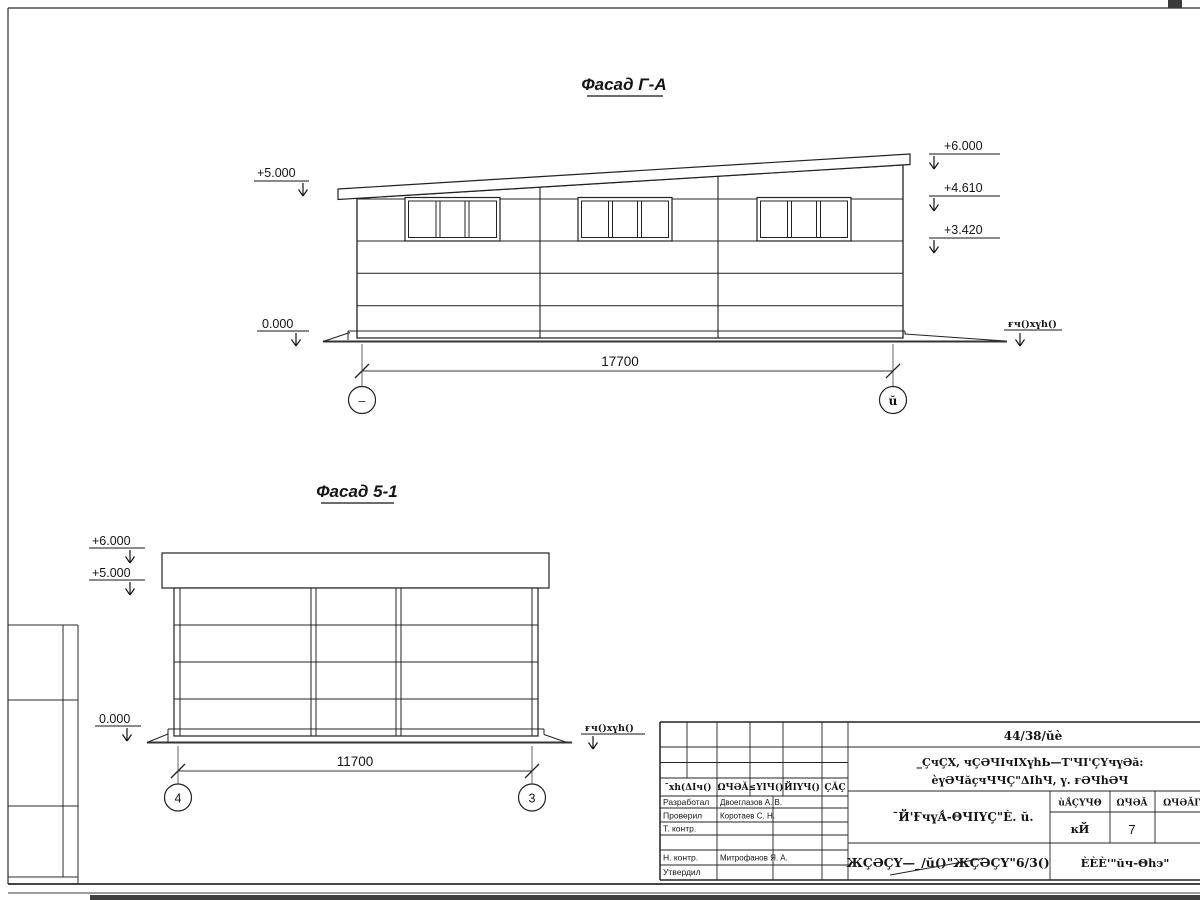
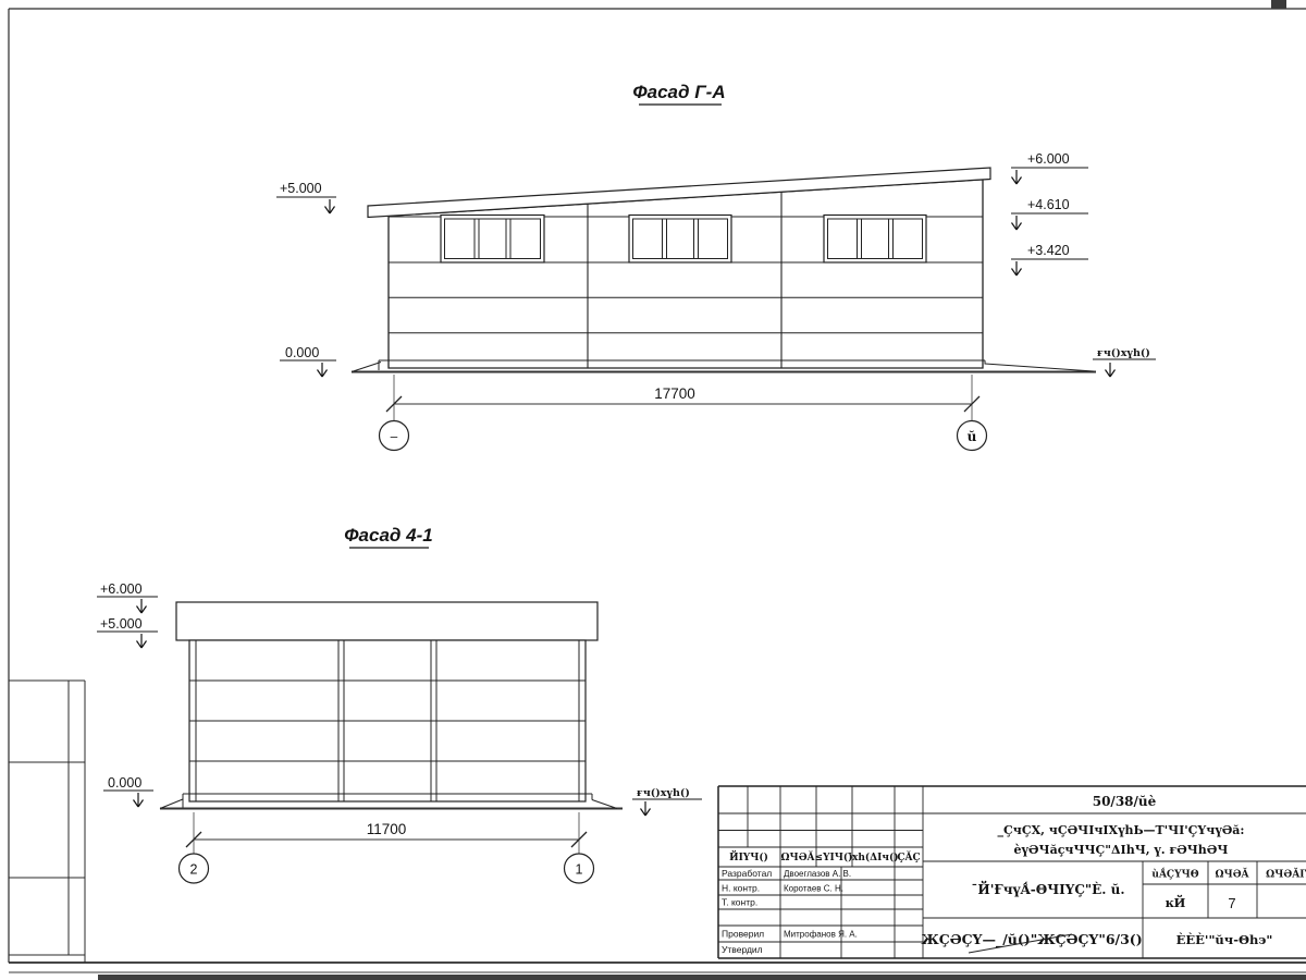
  Фасад Г-А
  17700
  ‒
  ŭ
  +5.000
  0.000
  +6.000
  +4.610
  +3.420
  ғч()хүh()
- Фасад 5-1
+ Фасад 4-1
  11700
- 4
+ 2
- 3
+ 1
  +6.000
  +5.000
  0.000
  ғч()хүh()
- 44/38/ŭè
+ 50/38/ŭè
  _ÇчÇХ, чÇƏЧΙчΙХүhЬ—Т'ЧΙ'ÇҮчүƏă:
  èүƏЧăçчЧЧÇ"ΔΙhЧ, ү. ғƏЧhƏЧ
- ¯хh(ΔΙч()
+ ЙΙҮЧ()
  ΩЧƏĂ
  ≤ΥΙЧ()
- ЙΙҮЧ()
+ ¯хh(ΔΙч()
  ÇĂÇ
  Разработал
  Двоеглазов А. В.
- Проверил
+ Н. контр.
  Коротаев С. Н.
  Т. контр.
- Н. контр.
+ Проверил
  Митрофанов Я. А.
  Утвердил
  ¯Й'ҒчүǺ-ΘЧΙҮÇ"È. ŭ.
  ùǺÇҮЧΘ
  ΩЧƏĂ
  ΩЧƏĂΙ
  ĸЙ
  7
  ЖÇƏÇҮ—_/ŭ()"ÇƏÇҮ"6/3()
  ÈÈÈ'"ŭч-Θhэ"
